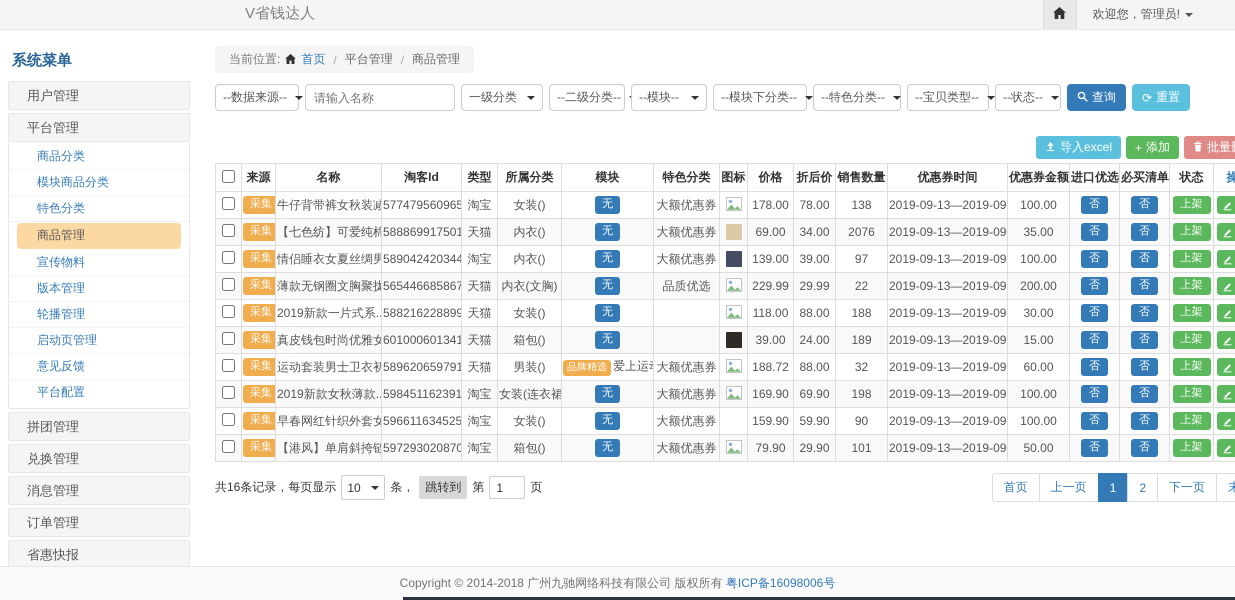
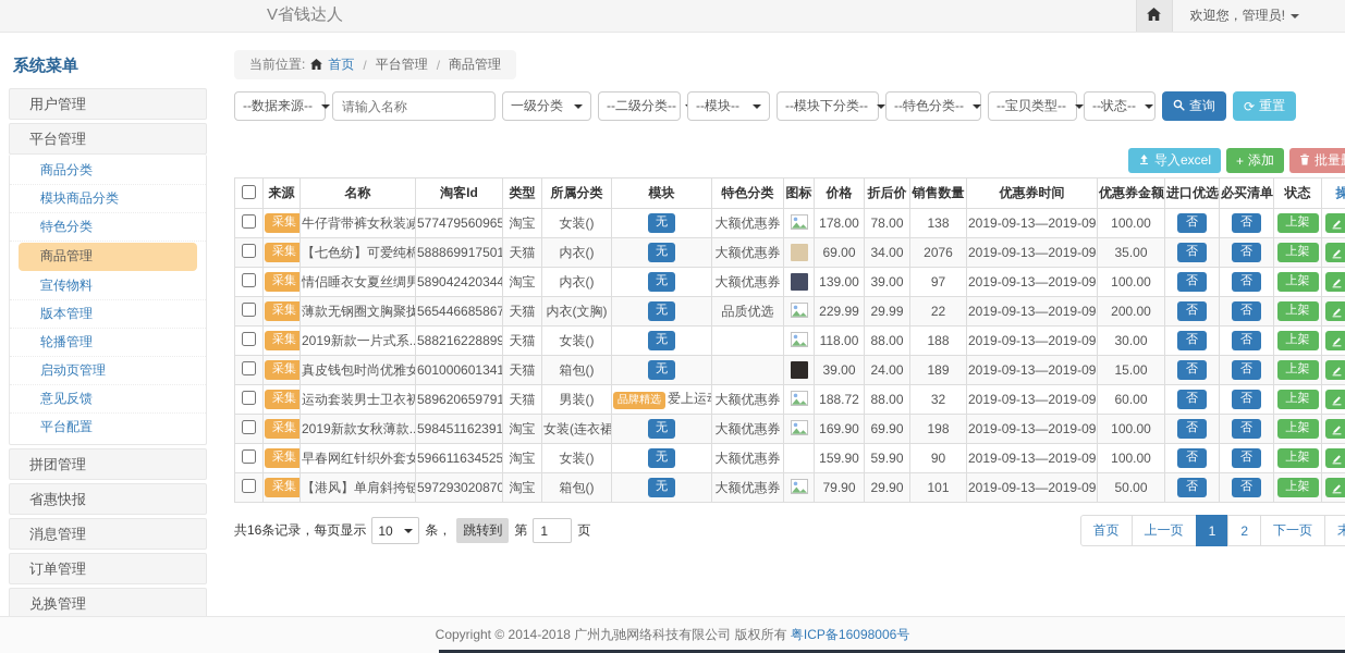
  V省钱达人
  欢迎您，管理员!
  系统菜单
  用户管理
  平台管理
  商品分类
  模块商品分类
  特色分类
  商品管理
  宣传物料
  版本管理
  轮播管理
  启动页管理
  意见反馈
  平台配置
  拼团管理
- 兑换管理
+ 省惠快报
  消息管理
  订单管理
- 省惠快报
+ 兑换管理
  当前位置:
  首页
  /
  平台管理
  /
  商品管理
  --数据来源--
  请输入名称
  一级分类
  --二级分类--
  --模块--
  --模块下分类--
  --特色分类--
  --宝贝类型--
  --状态--
  查询
  ⟳
  重置
  导入excel
  +
  添加
  	来源	名称	淘客Id	类型	所属分类	模块	特色分类	图标	价格	折后价	销售数量	优惠券时间	优惠券金额	进口优选	必买清单	状态	操
  	采集	牛仔背带裤女秋装减	577479560965	淘宝	女装()	无	大额优惠券		178.00	78.00	138	2019-09-13—2019-09	100.00	否	否	上架
  	采集	【七色纺】可爱纯棉	588869917501	天猫	内衣()	无	大额优惠券		69.00	34.00	2076	2019-09-13—2019-09	35.00	否	否	上架
  	采集	情侣睡衣女夏丝绸男	589042420344	淘宝	内衣()	无	大额优惠券		139.00	39.00	97	2019-09-13—2019-09	100.00	否	否	上架
  	采集	薄款无钢圈文胸聚拢	565446685867	天猫	内衣(文胸)	无	品质优选		229.99	29.99	22	2019-09-13—2019-09	200.00	否	否	上架
  	采集	2019新款一片式系..	588216228899	天猫	女装()	无			118.00	88.00	188	2019-09-13—2019-09	30.00	否	否	上架
  	采集	真皮钱包时尚优雅女	601000601341	天猫	箱包()	无			39.00	24.00	189	2019-09-13—2019-09	15.00	否	否	上架
  	采集	运动套装男士卫衣初	589620659791	天猫	男装()	品牌精选 爱上运	大额优惠券		188.72	88.00	32	2019-09-13—2019-09	60.00	否	否	上架
  	采集	2019新款女秋薄款..	598451162391	淘宝	女装(连衣裙	无	大额优惠券		169.90	69.90	198	2019-09-13—2019-09	100.00	否	否	上架
  	采集	早春网红针织外套女	596611634525	淘宝	女装()	无	大额优惠券		159.90	59.90	90	2019-09-13—2019-09	100.00	否	否	上架
  	采集	【港风】单肩斜挎链	597293020870	淘宝	箱包()	无	大额优惠券		79.90	29.90	101	2019-09-13—2019-09	50.00	否	否	上架
  共16条记录，每页显示
  10
  条，
  跳转到
  第
  1
  页
  首页
  上一页
  1
  2
  下一页
  Copyright © 2014-2018 广州九驰网络科技有限公司 版权所有 粤ICP备16098006号
